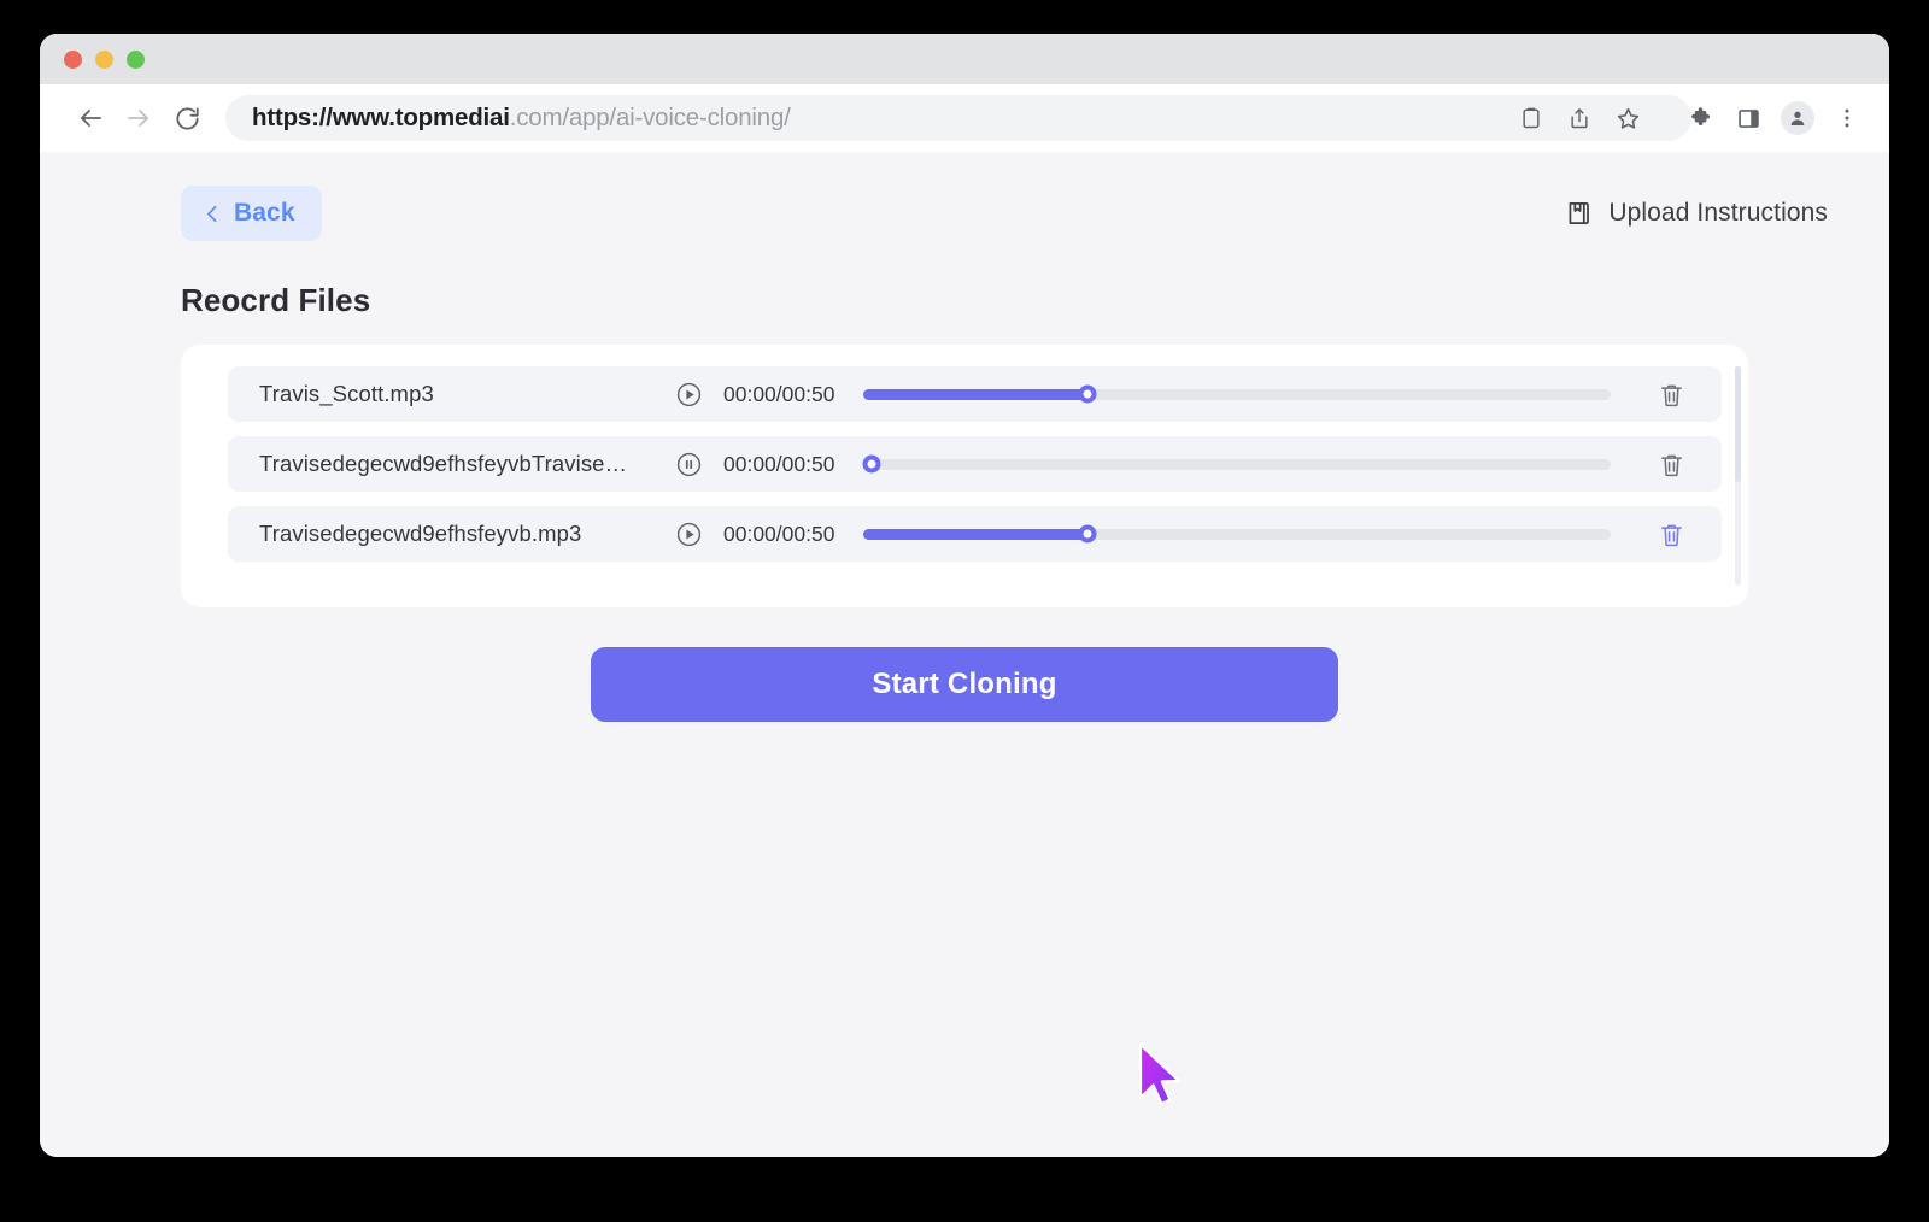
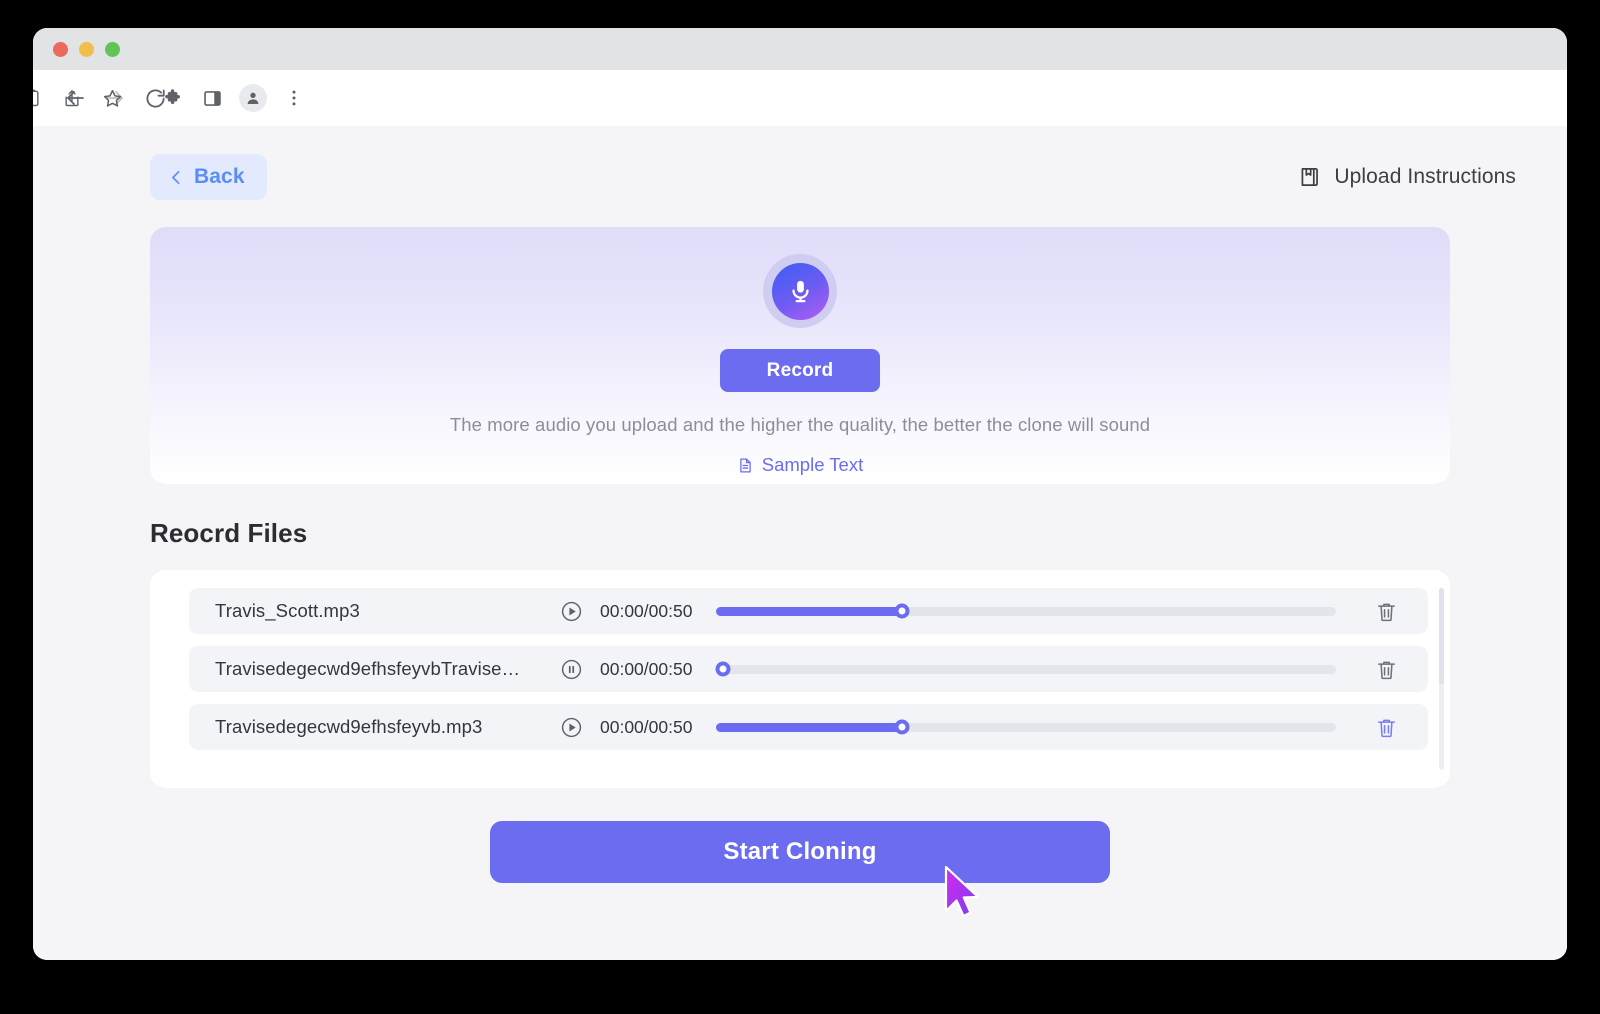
- https://www.topmediai.com/app/ai-voice-cloning/
  Back
  Upload Instructions
+ Record
+ The more audio you upload and the higher the quality, the better the clone will sound
+ Sample Text
  Reocrd Files
  Travis_Scott.mp3
  00:00/00:50
  Travisedegecwd9efhsfeyvbTravise…
  00:00/00:50
  Travisedegecwd9efhsfeyvb.mp3
  00:00/00:50
  Start Cloning
